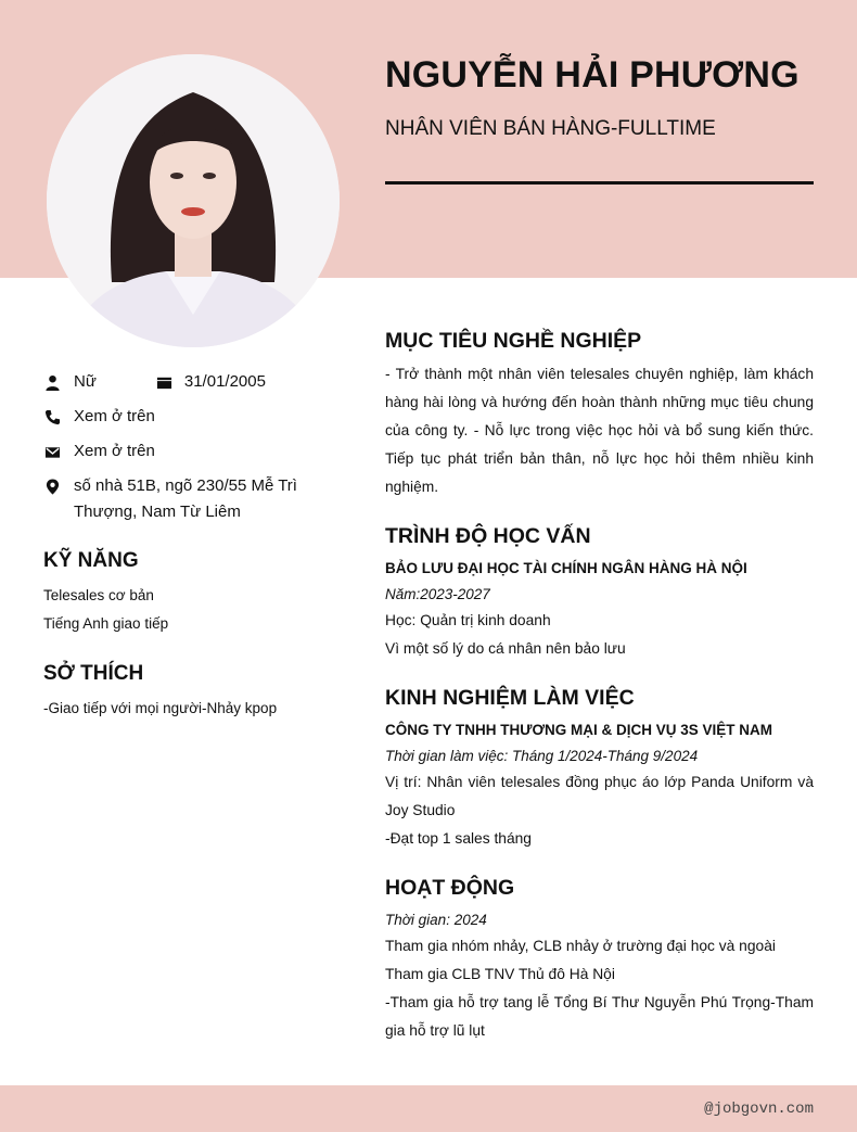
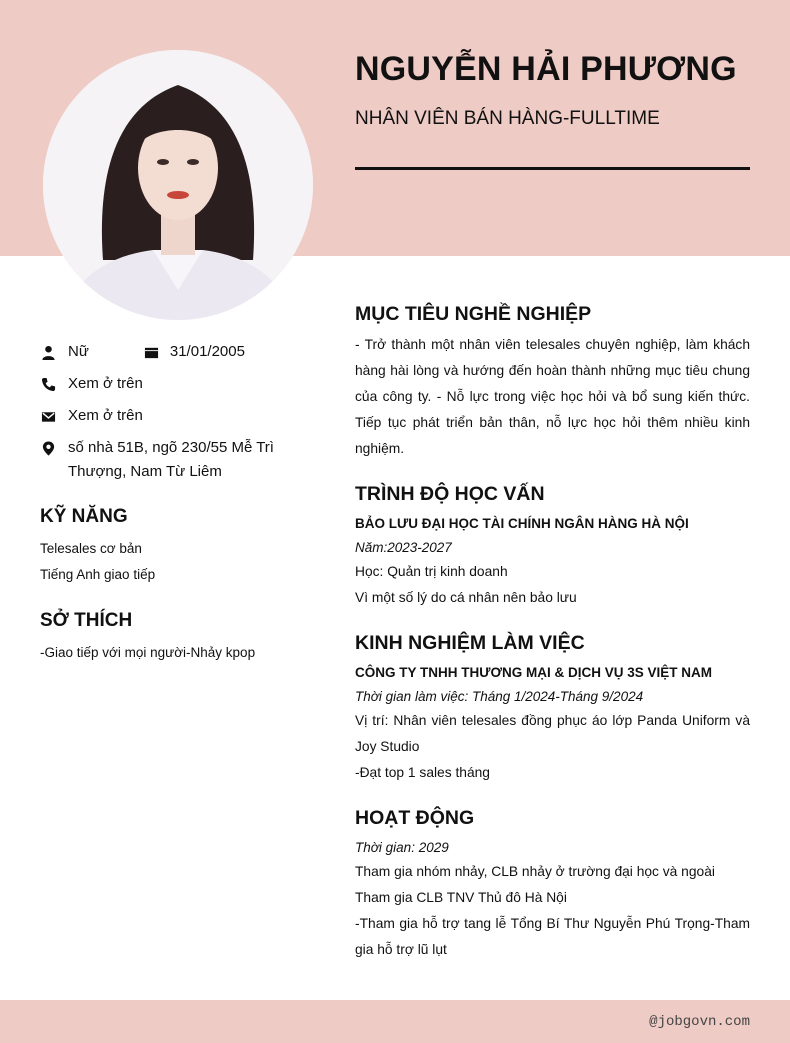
  NGUYỄN HẢI PHƯƠNG
  NHÂN VIÊN BÁN HÀNG-FULLTIME
  Nữ
  31/01/2005
  Xem ở trên
  Xem ở trên
  số nhà 51B, ngõ 230/55 Mễ Trì Thượng, Nam Từ Liêm
  KỸ NĂNG
  Telesales cơ bản
  Tiếng Anh giao tiếp
  SỞ THÍCH
  -Giao tiếp với mọi người-Nhảy kpop
  MỤC TIÊU NGHỀ NGHIỆP
  - Trở thành một nhân viên telesales chuyên nghiệp, làm khách hàng hài lòng và hướng đến hoàn thành những mục tiêu chung của công ty. - Nỗ lực trong việc học hỏi và bổ sung kiến thức. Tiếp tục phát triển bản thân, nỗ lực học hỏi thêm nhiều kinh nghiệm.
  TRÌNH ĐỘ HỌC VẤN
  BẢO LƯU ĐẠI HỌC TÀI CHÍNH NGÂN HÀNG HÀ NỘI
  Năm:2023-2027
  Học: Quản trị kinh doanh
  Vì một số lý do cá nhân nên bảo lưu
  KINH NGHIỆM LÀM VIỆC
  CÔNG TY TNHH THƯƠNG MẠI & DỊCH VỤ 3S VIỆT NAM
  Thời gian làm việc: Tháng 1/2024-Tháng 9/2024
  Vị trí: Nhân viên telesales đồng phục áo lớp Panda Uniform và Joy Studio
  -Đạt top 1 sales tháng
  HOẠT ĐỘNG
- Thời gian: 2024
+ Thời gian: 2029
  Tham gia nhóm nhảy, CLB nhảy ở trường đại học và ngoài
  Tham gia CLB TNV Thủ đô Hà Nội
  -Tham gia hỗ trợ tang lễ Tổng Bí Thư Nguyễn Phú Trọng-Tham gia hỗ trợ lũ lụt
  @jobgovn.com
